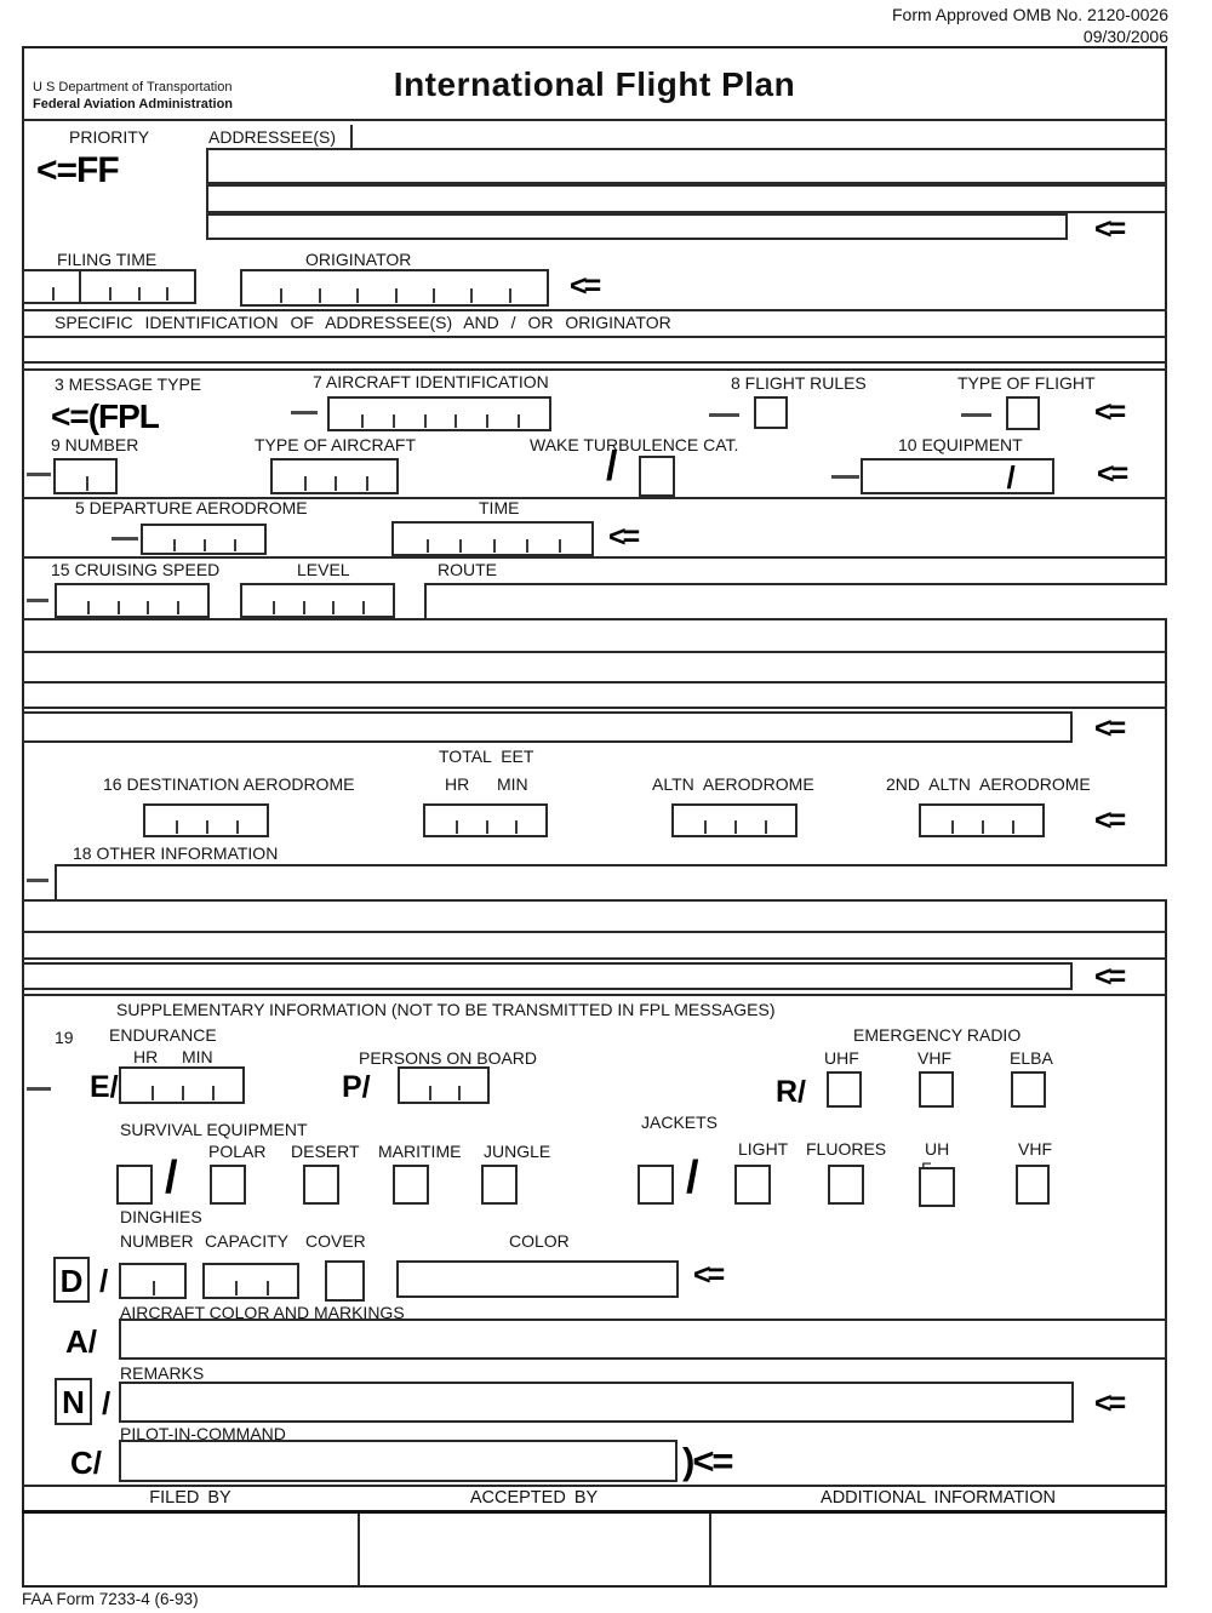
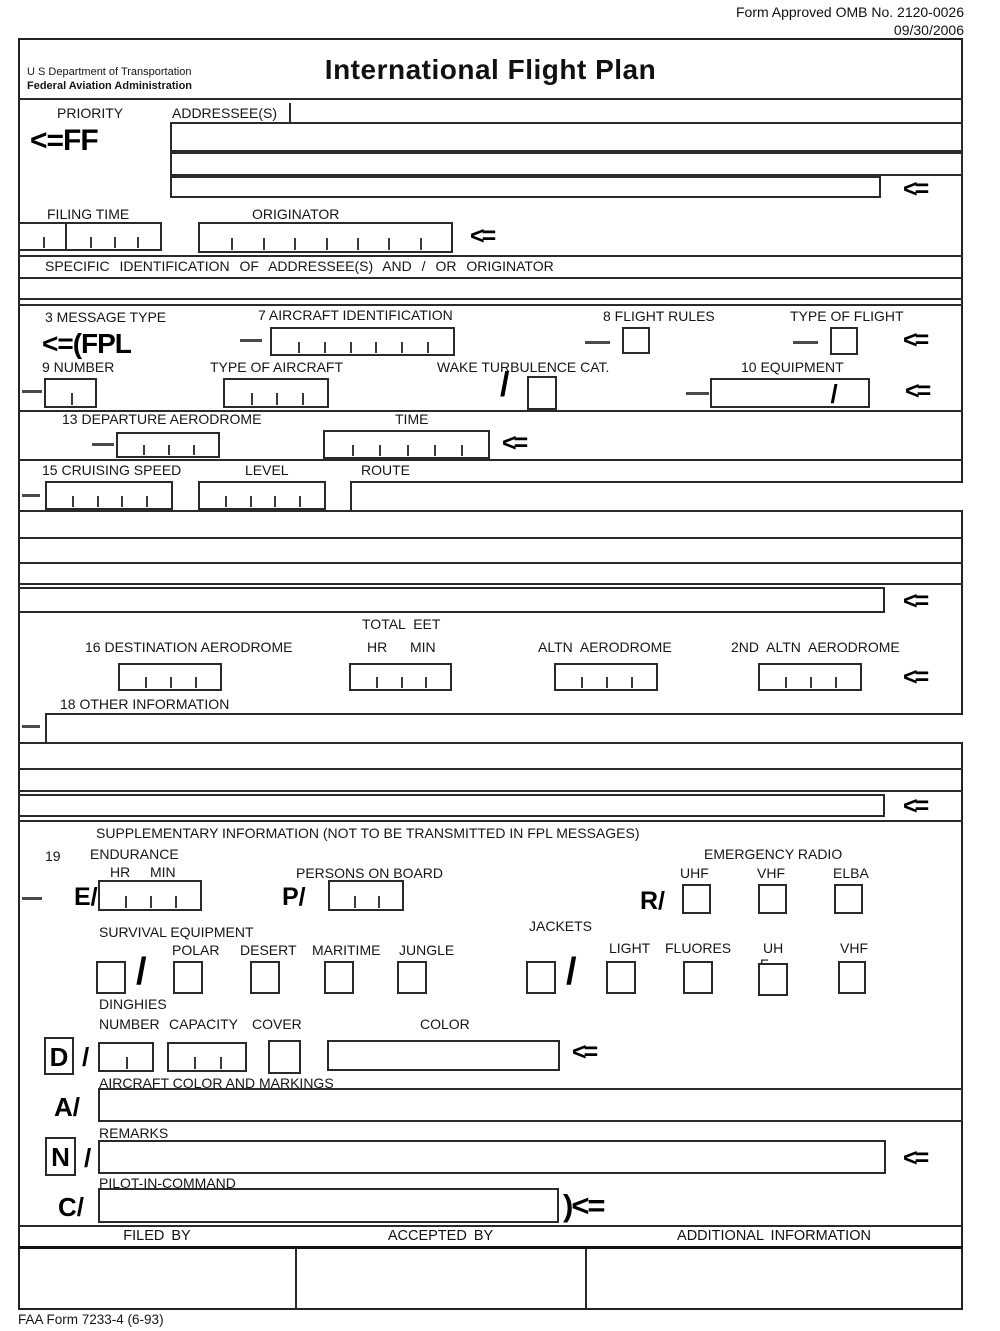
  Form Approved OMB No. 2120-0026
  09/30/2006
  U S Department of Transportation
  Federal Aviation Administration
  International Flight Plan
  PRIORITY
  ADDRESSEE(S)
  <=FF
  <=
  FILING TIME
  ORIGINATOR
  <=
  SPECIFIC IDENTIFICATION OF ADDRESSEE(S) AND / OR ORIGINATOR
  3 MESSAGE TYPE
  7 AIRCRAFT IDENTIFICATION
  8 FLIGHT RULES
  TYPE OF FLIGHT
  <=(FPL
  <=
  9 NUMBER
  TYPE OF AIRCRAFT
  WAKE TURBULENCE CAT.
  10 EQUIPMENT
  /
  /
  <=
- 5 DEPARTURE AERODROME
+ 13 DEPARTURE AERODROME
  TIME
  <=
  15 CRUISING SPEED
  LEVEL
  ROUTE
  <=
  TOTAL EET
  16 DESTINATION AERODROME
  HR
  MIN
  ALTN AERODROME
  2ND ALTN AERODROME
  <=
  18 OTHER INFORMATION
  <=
  SUPPLEMENTARY INFORMATION (NOT TO BE TRANSMITTED IN FPL MESSAGES)
  19
  ENDURANCE
  HR
  MIN
  PERSONS ON BOARD
  EMERGENCY RADIO
  UHF
  VHF
  ELBA
  E/
  P/
  R/
  SURVIVAL EQUIPMENT
  JACKETS
  POLAR
  DESERT
  MARITIME
  JUNGLE
  LIGHT
  FLUORES
  UH
  VHF
  /
  /
  DINGHIES
  NUMBER
  CAPACITY
  COVER
  COLOR
  D
  /
  <=
  AIRCRAFT COLOR AND MARKINGS
  A/
  REMARKS
  N
  /
  <=
  PILOT-IN-COMMAND
  C/
  )<=
  FILED BY
  ACCEPTED BY
  ADDITIONAL INFORMATION
  FAA Form 7233-4 (6-93)
